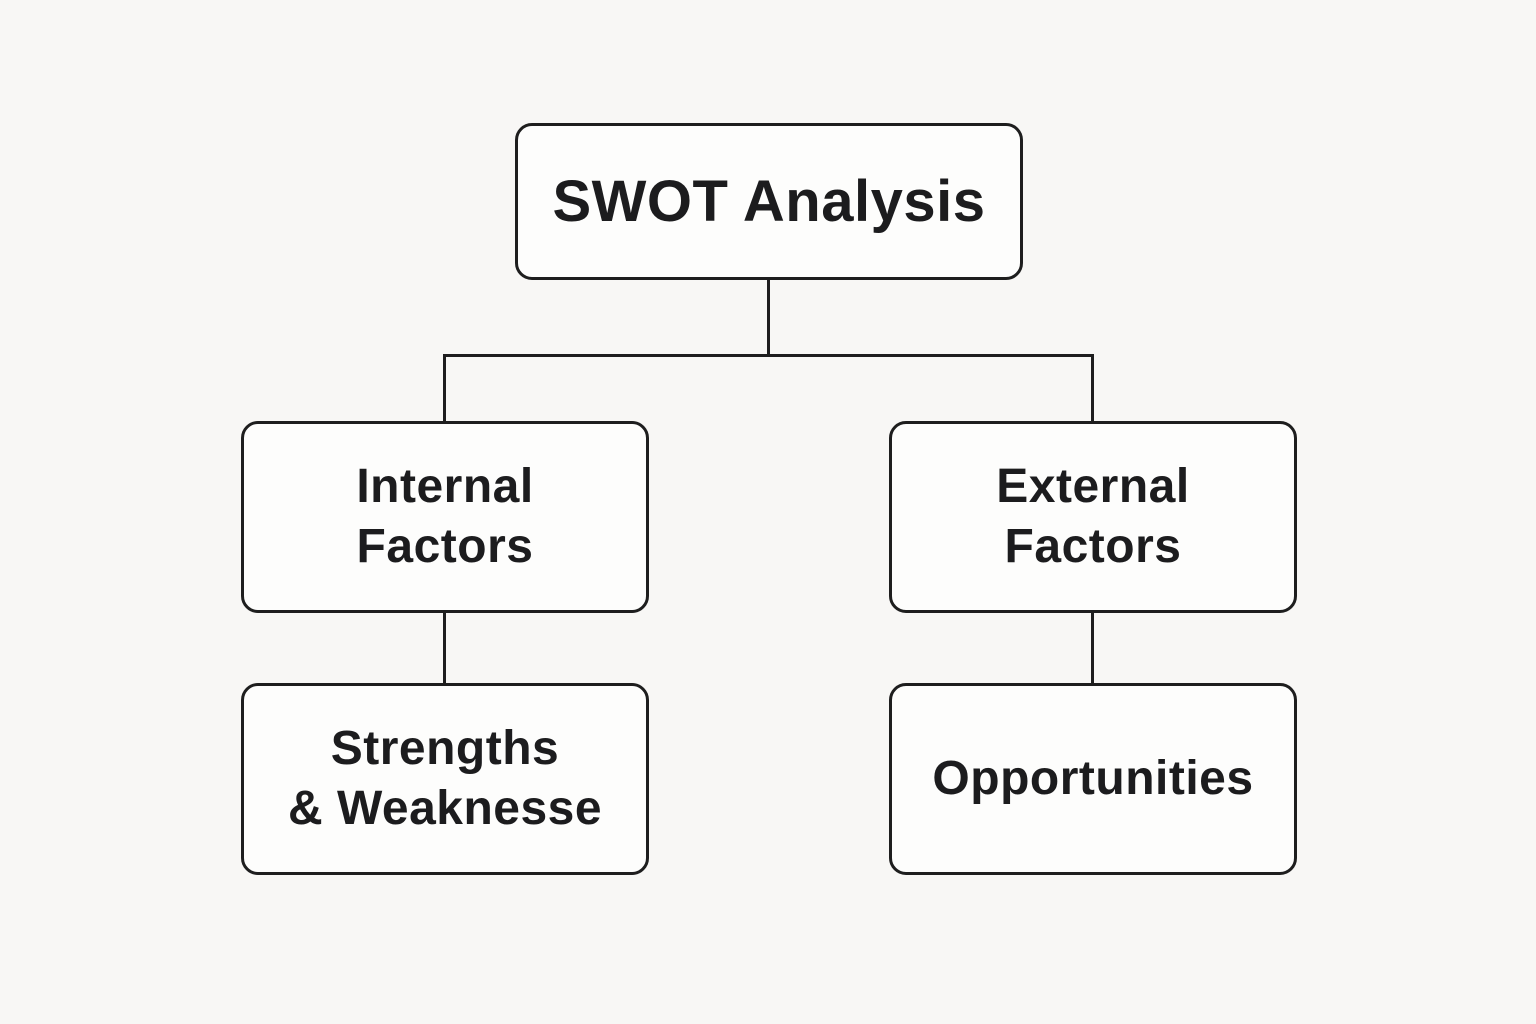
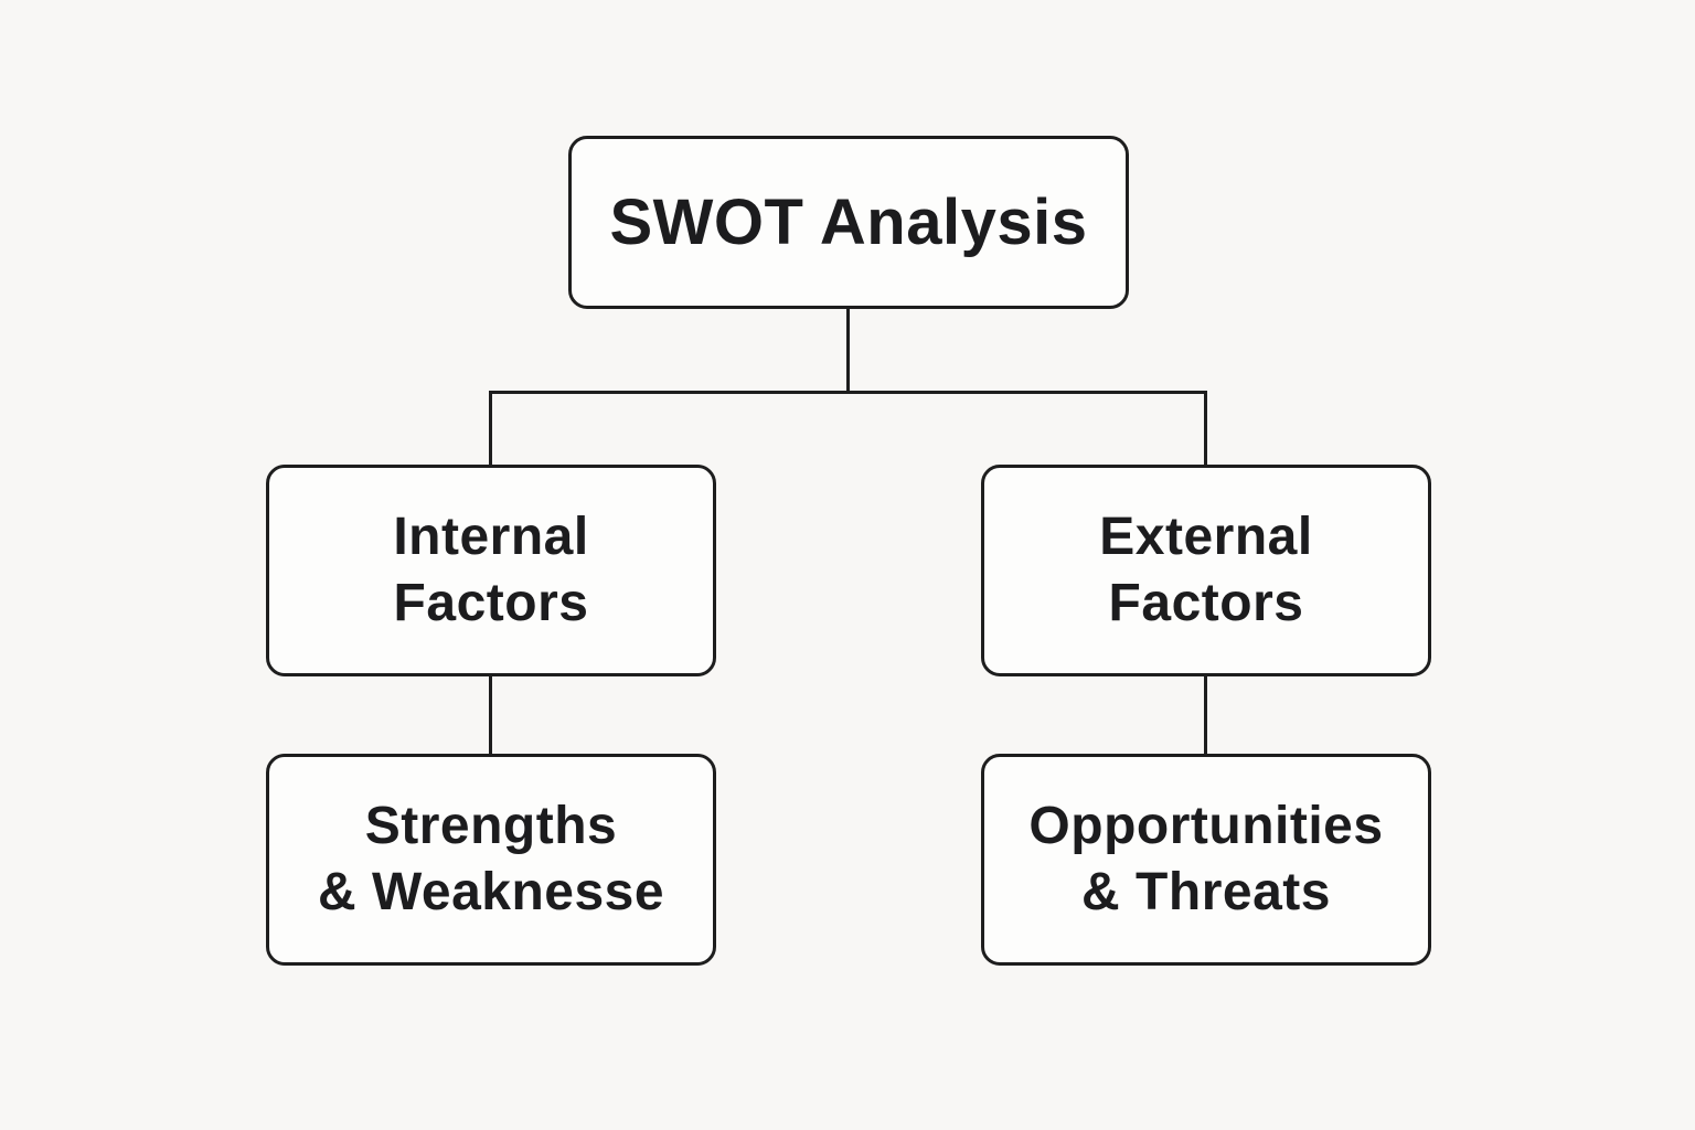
  SWOT Analysis
  Internal
  Factors
  External
  Factors
  Strengths
  & Weaknesse
  Opportunities
+ & Threats
